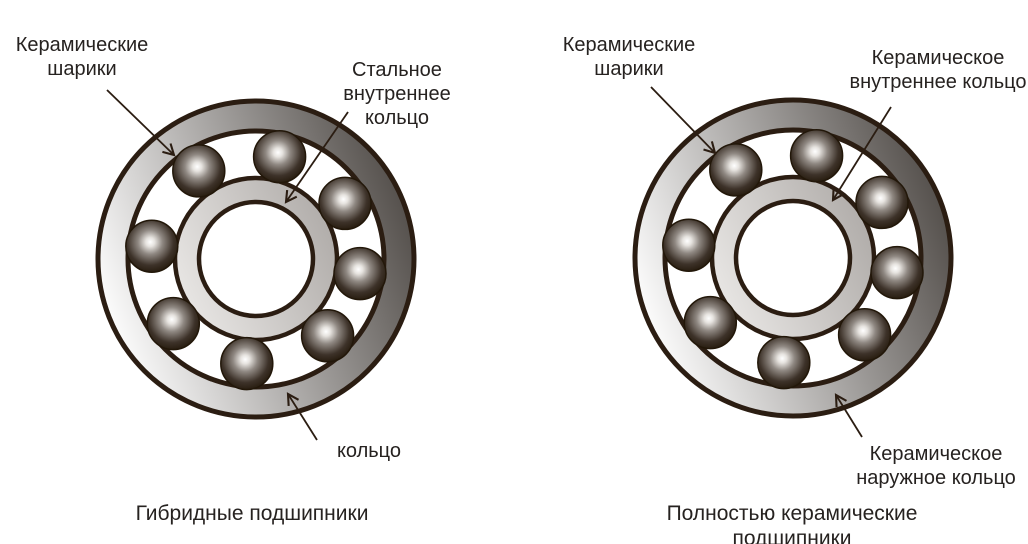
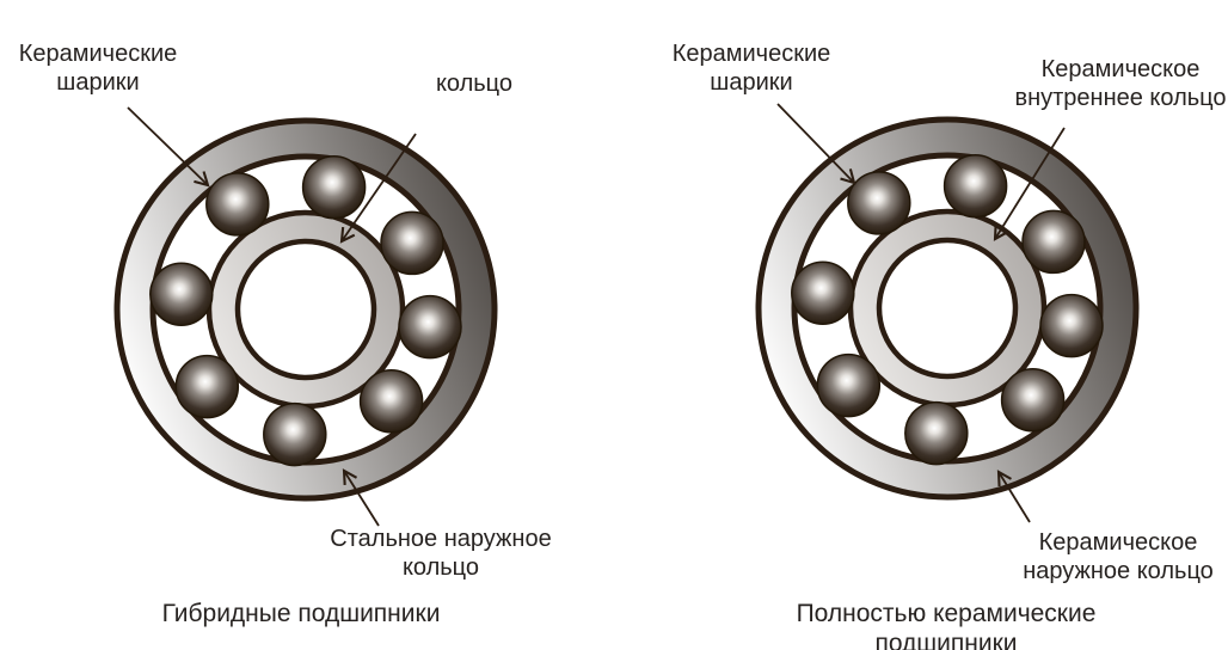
  Керамические
  шарики
- Стальное внутреннее
  кольцо
+ Стальное наружное
  кольцо
  Гибридные подшипники
  Керамические
  шарики
  Керамическое
  внутреннее кольцо
  Керамическое
  наружное кольцо
  Полностью керамические подшипники
